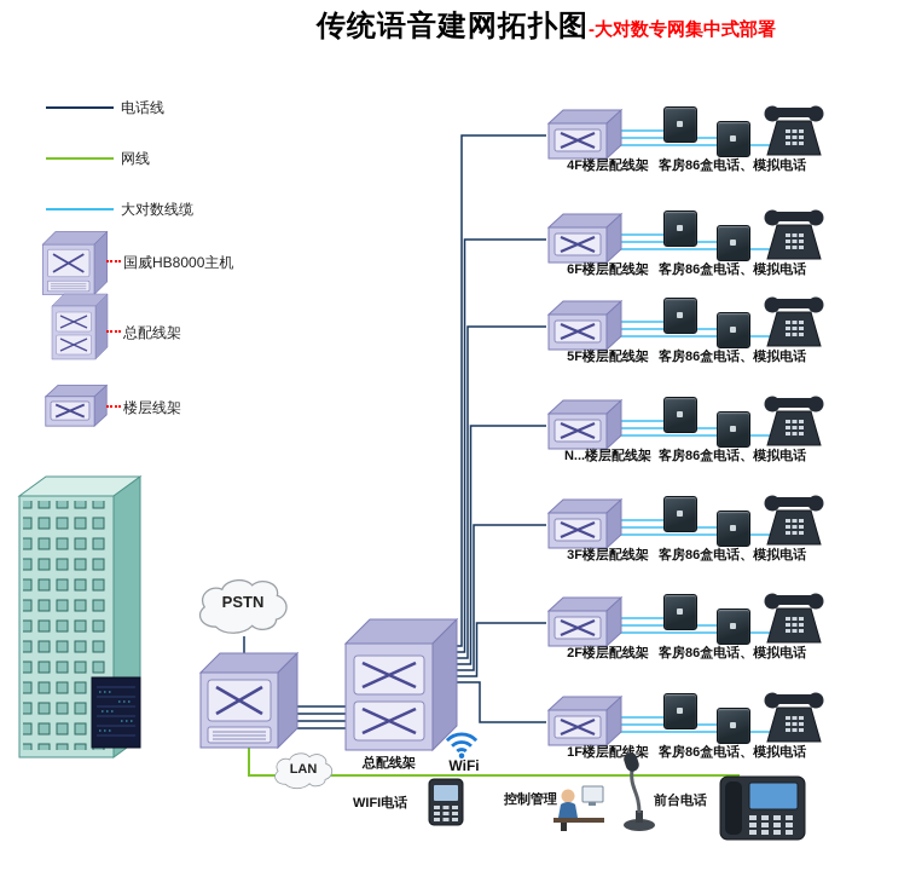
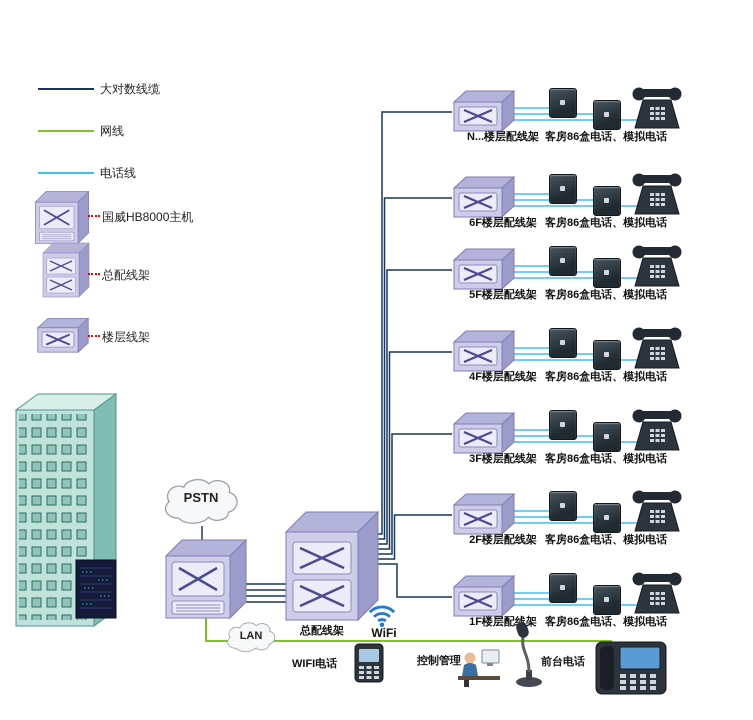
- 传统语音建网拓扑图-大对数专网集中式部署
- 电话线
+ 大对数线缆
  网线
- 大对数线缆
+ 电话线
  国威HB8000主机
  总配线架
  楼层线架
  PSTN
  总配线架
- 4F楼层配线架
+ N...楼层配线架
  客房86盒电话、模拟电话
  6F楼层配线架
  客房86盒电话、模拟电话
  5F楼层配线架
  客房86盒电话、模拟电话
- N...楼层配线架
+ 4F楼层配线架
  客房86盒电话、模拟电话
  3F楼层配线架
  客房86盒电话、模拟电话
  2F楼层配线架
  客房86盒电话、模拟电话
  1F楼层配线架
  客房86盒电话、模拟电话
  LAN
  WiFi
  WIFI电话
  控制管理
  前台电话
